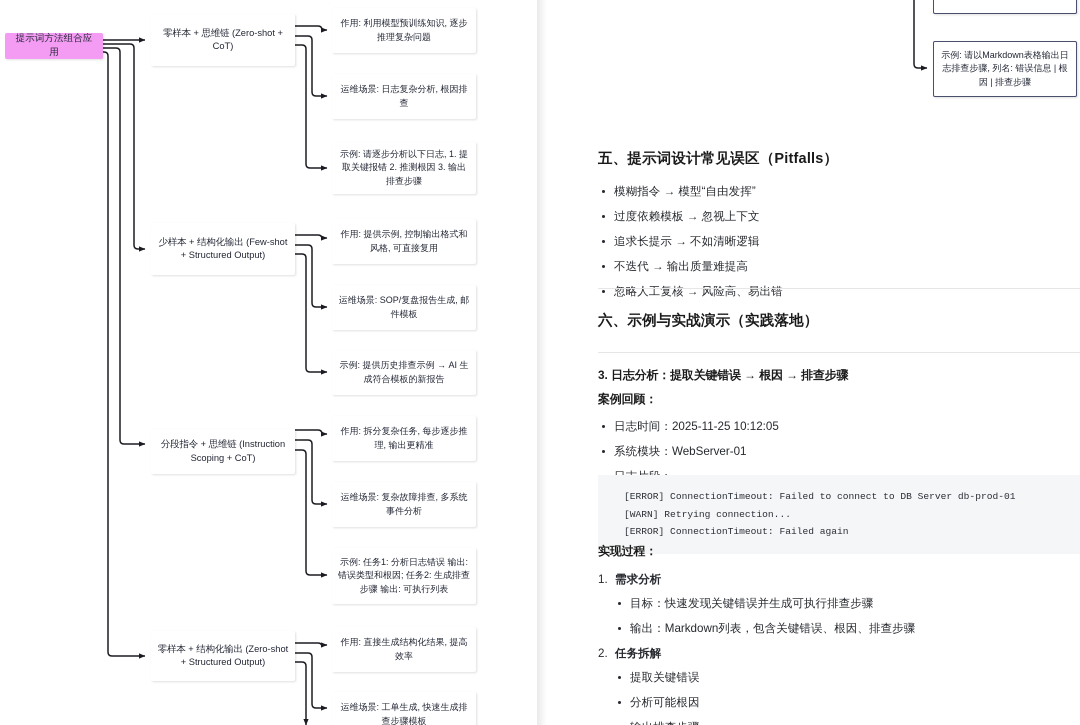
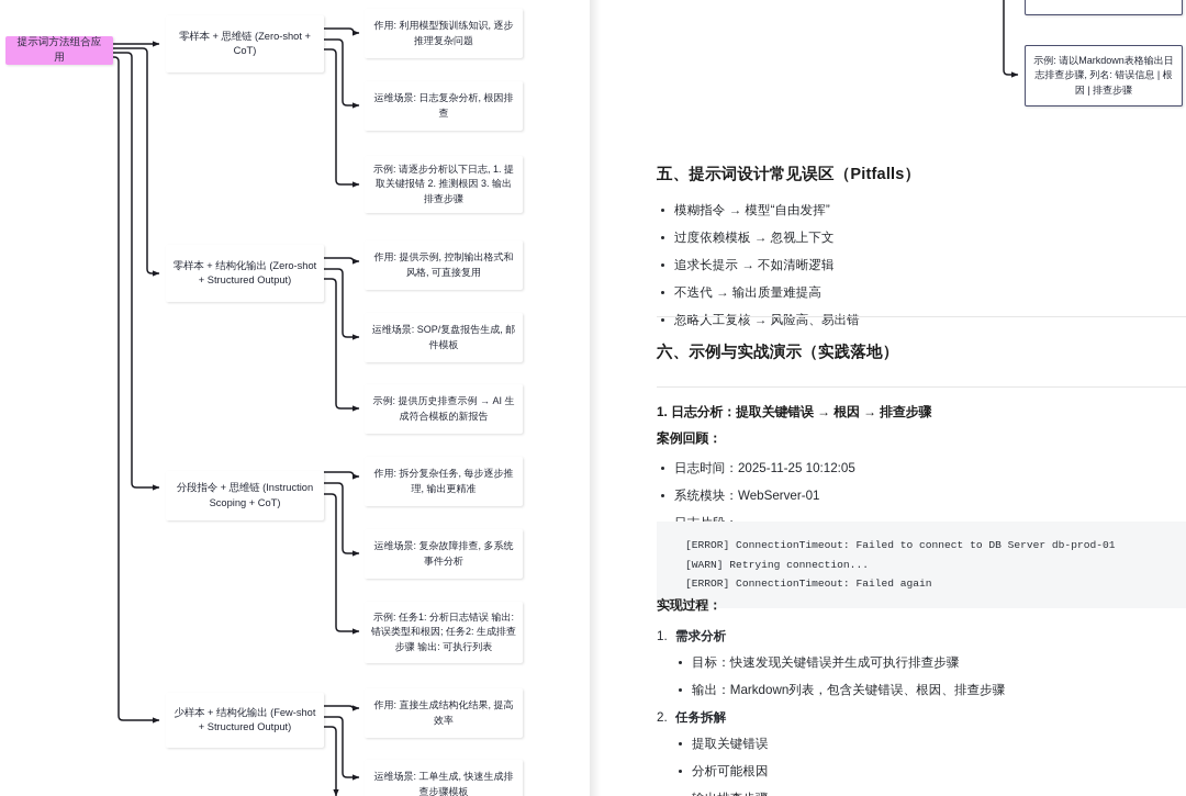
  提示词方法组合应用
  零样本 + 思维链 (Zero-shot + CoT)
  作用: 利用模型预训练知识, 逐步推理复杂问题
  运维场景: 日志复杂分析, 根因排查
  示例: 请逐步分析以下日志, 1. 提取关键报错 2. 推测根因 3. 输出排查步骤
- 少样本 + 结构化输出 (Few-shot + Structured Output)
+ 零样本 + 结构化输出 (Zero-shot + Structured Output)
  作用: 提供示例, 控制输出格式和风格, 可直接复用
  运维场景: SOP/复盘报告生成, 邮件模板
  示例: 提供历史排查示例 → AI 生成符合模板的新报告
  分段指令 + 思维链 (Instruction Scoping + CoT)
  作用: 拆分复杂任务, 每步逐步推理, 输出更精准
  运维场景: 复杂故障排查, 多系统事件分析
  示例: 任务1: 分析日志错误 输出: 错误类型和根因; 任务2: 生成排查步骤 输出: 可执行列表
- 零样本 + 结构化输出 (Zero-shot + Structured Output)
+ 少样本 + 结构化输出 (Few-shot + Structured Output)
  作用: 直接生成结构化结果, 提高效率
  运维场景: 工单生成, 快速生成排查步骤模板
  示例: 请以Markdown表格输出日志排查步骤, 列名: 错误信息 | 根因 | 排查步骤
  五、提示词设计常见误区（Pitfalls）
  模糊指令 → 模型“自由发挥”
  过度依赖模板 → 忽视上下文
  追求长提示 → 不如清晰逻辑
  不迭代 → 输出质量难提高
  忽略人工复核 → 风险高、易出错
  六、示例与实战演示（实践落地）
- 3. 日志分析：提取关键错误 → 根因 → 排查步骤
+ 1. 日志分析：提取关键错误 → 根因 → 排查步骤
  案例回顾：
  日志时间：2025-11-25 10:12:05
  系统模块：WebServer-01
  [ERROR] ConnectionTimeout: Failed to connect to DB Server db-prod-01
  [WARN] Retrying connection...
  [ERROR] ConnectionTimeout: Failed again
  实现过程：
  1.
  需求分析
  目标：快速发现关键错误并生成可执行排查步骤
  输出：Markdown列表，包含关键错误、根因、排查步骤
  2.
  任务拆解
  提取关键错误
  分析可能根因
